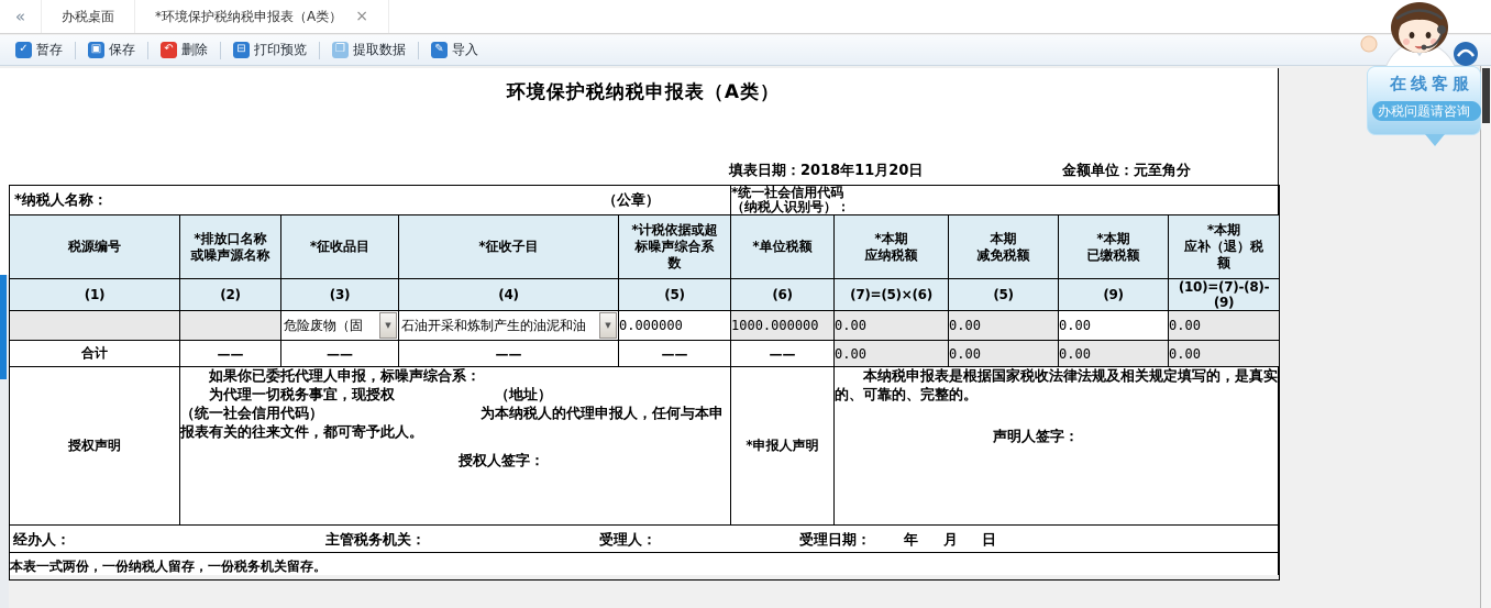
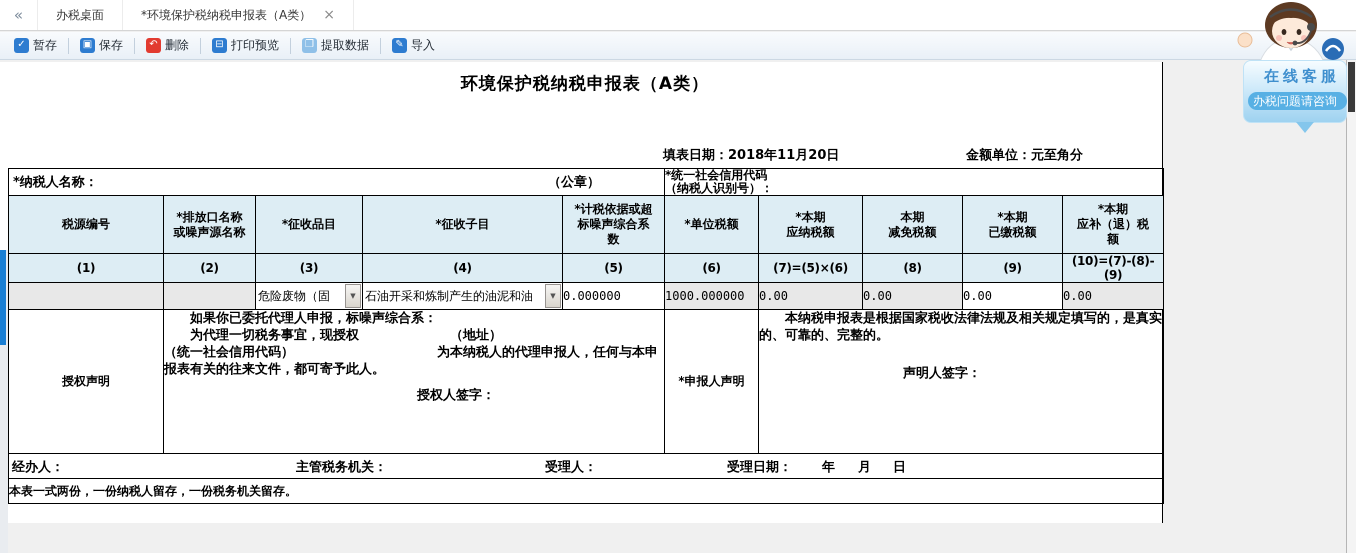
  «
  办税桌面
  *环境保护税纳税申报表（A类）
  ×
  ✓
  暂存
  ▣
  保存
  ↶
  删除
  ⊟
  打印预览
  ❐
  提取数据
  ✎
  导入
  环境保护税纳税申报表（A类）
  填表日期：2018年11月20日
  金额单位：元至角分
  *纳税人名称： （公章）	*统一社会信用代码 （纳税人识别号）：
  税源编号	*排放口名称 或噪声源名称	*征收品目	*征收子目	*计税依据或超 标噪声综合系 数	*单位税额	*本期 应纳税额	本期 减免税额	*本期 已缴税额	*本期 应补（退）税 额
- (1)	(2)	(3)	(4)	(5)	(6)	(7)=(5)×(6)	(5)	(9)	(10)=(7)-(8)-(9)
+ (1)	(2)	(3)	(4)	(5)	(6)	(7)=(5)×(6)	(8)	(9)	(10)=(7)-(8)-(9)
  		危险废物（固 ▼	石油开采和炼制产生的油泥和油 ▼	0.000000	1000.000000	0.00	0.00	0.00	0.00
- 合计	——	——	——	——	——	0.00	0.00	0.00	0.00
  授权声明	如果你已委托代理人申报，标噪声综合系： 为代理一切税务事宜，现授权 （地址） （统一社会信用代码） 为本纳税人的代理申报人，任何与本申报表有关的往来文件，都可寄予此人。 授权人签字：	*申报人声明	本纳税申报表是根据国家税收法律法规及相关规定填写的，是真实的、可靠的、完整的。 声明人签字：
  经办人： 主管税务机关： 受理人： 受理日期： 年 月 日
  本表一式两份，一份纳税人留存，一份税务机关留存。
  在线客服
  办税问题请咨询
